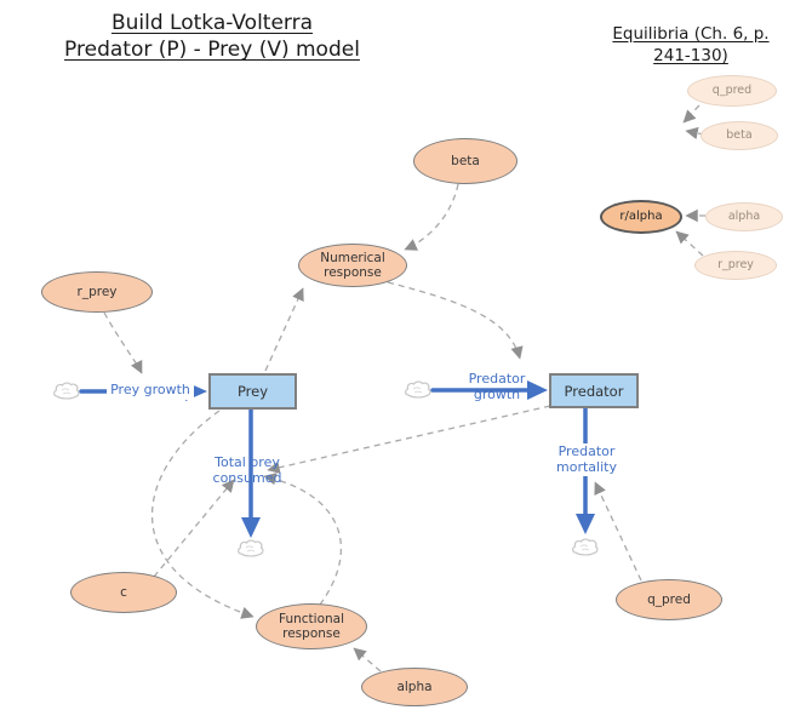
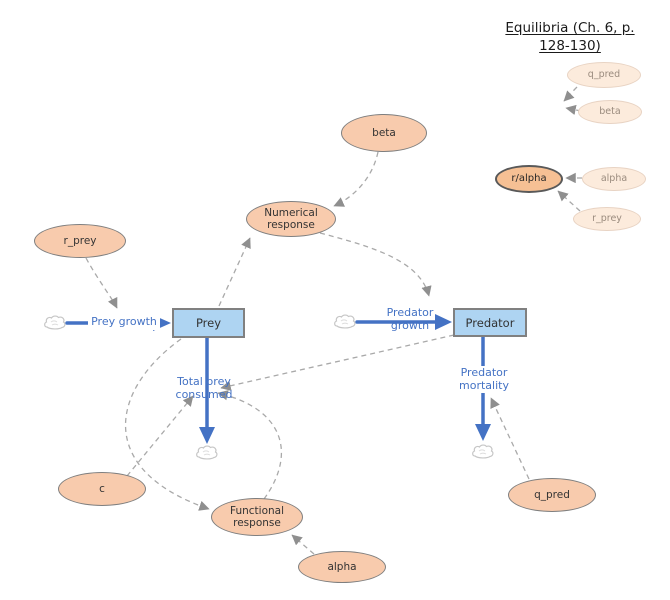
- Build Lotka-Volterra
- Predator (P) - Prey (V) model
  Equilibria (Ch. 6, p.
- 241-130)
+ 128-130)
  Prey
  Predator
  Prey growth
  Predator growth
  Total prey consumed
  Predator mortality
  r_prey
  beta
  Numerical response
  c
  Functional response
  alpha
  q_pred
  q_pred
  beta
  r/alpha
  alpha
  r_prey
